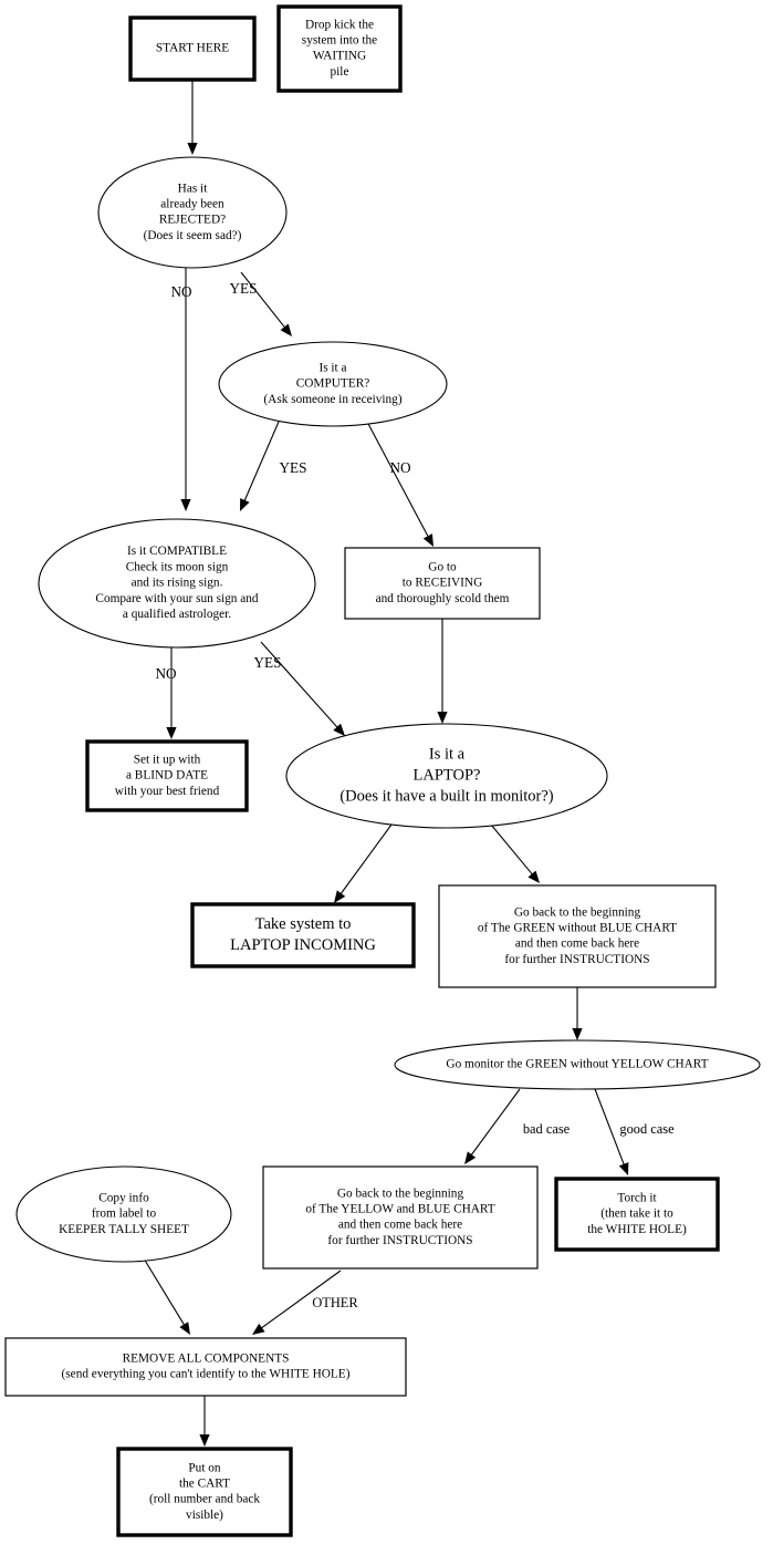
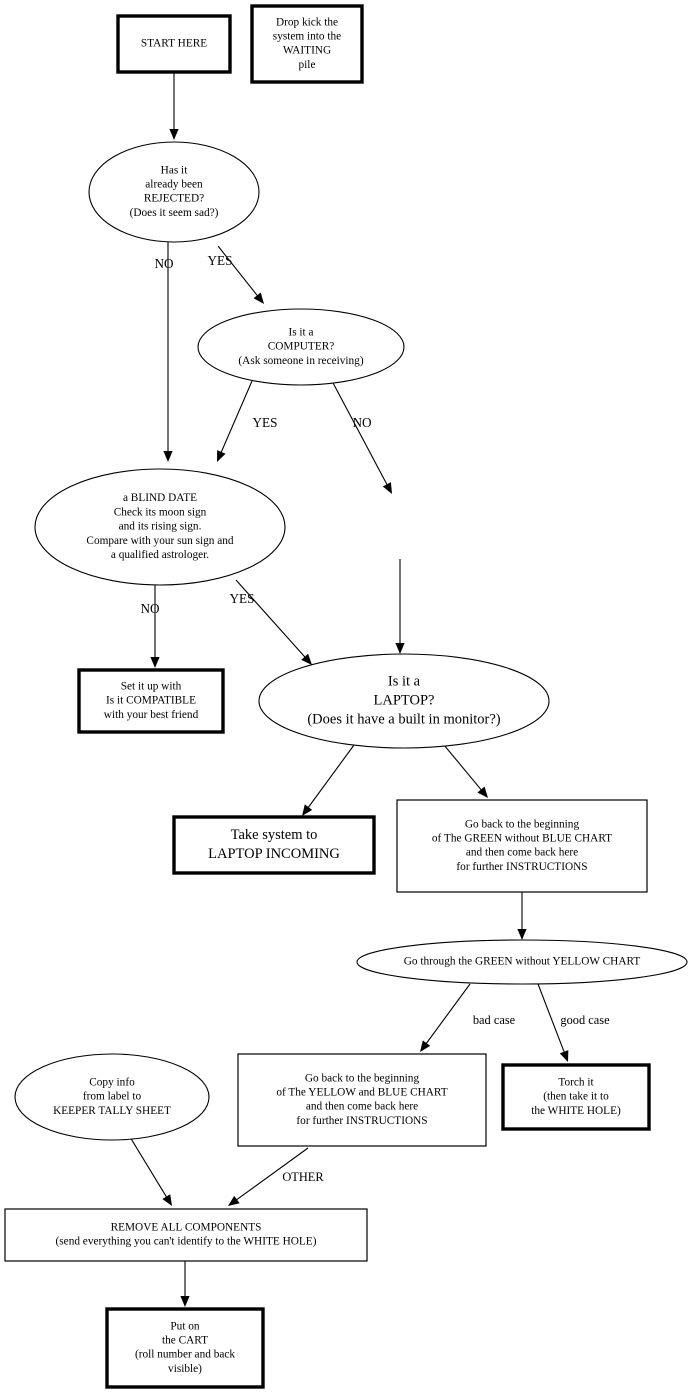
  START HERE
  Drop kick the
  system into the
  WAITING
  pile
  Has it
  already been
  REJECTED?
  (Does it seem sad?)
  Is it a
  COMPUTER?
  (Ask someone in receiving)
- Is it COMPATIBLE
+ a BLIND DATE
  Check its moon sign
  and its rising sign.
  Compare with your sun sign and
  a qualified astrologer.
- Go to
- to RECEIVING
- and thoroughly scold them
  Set it up with
- a BLIND DATE
+ Is it COMPATIBLE
  with your best friend
  Is it a
  LAPTOP?
  (Does it have a built in monitor?)
  Take system to
  LAPTOP INCOMING
  Go back to the beginning
  of The GREEN without BLUE CHART
  and then come back here
  for further INSTRUCTIONS
- Go monitor the GREEN without YELLOW CHART
+ Go through the GREEN without YELLOW CHART
  Torch it
  (then take it to
  the WHITE HOLE)
  Go back to the beginning
  of The YELLOW and BLUE CHART
  and then come back here
  for further INSTRUCTIONS
  Copy info
  from label to
  KEEPER TALLY SHEET
  REMOVE ALL COMPONENTS
  (send everything you can't identify to the WHITE HOLE)
  Put on
  the CART
  (roll number and back
  visible)
  NO
  YES
  YES
  NO
  NO
  YES
  bad case
  good case
  OTHER
